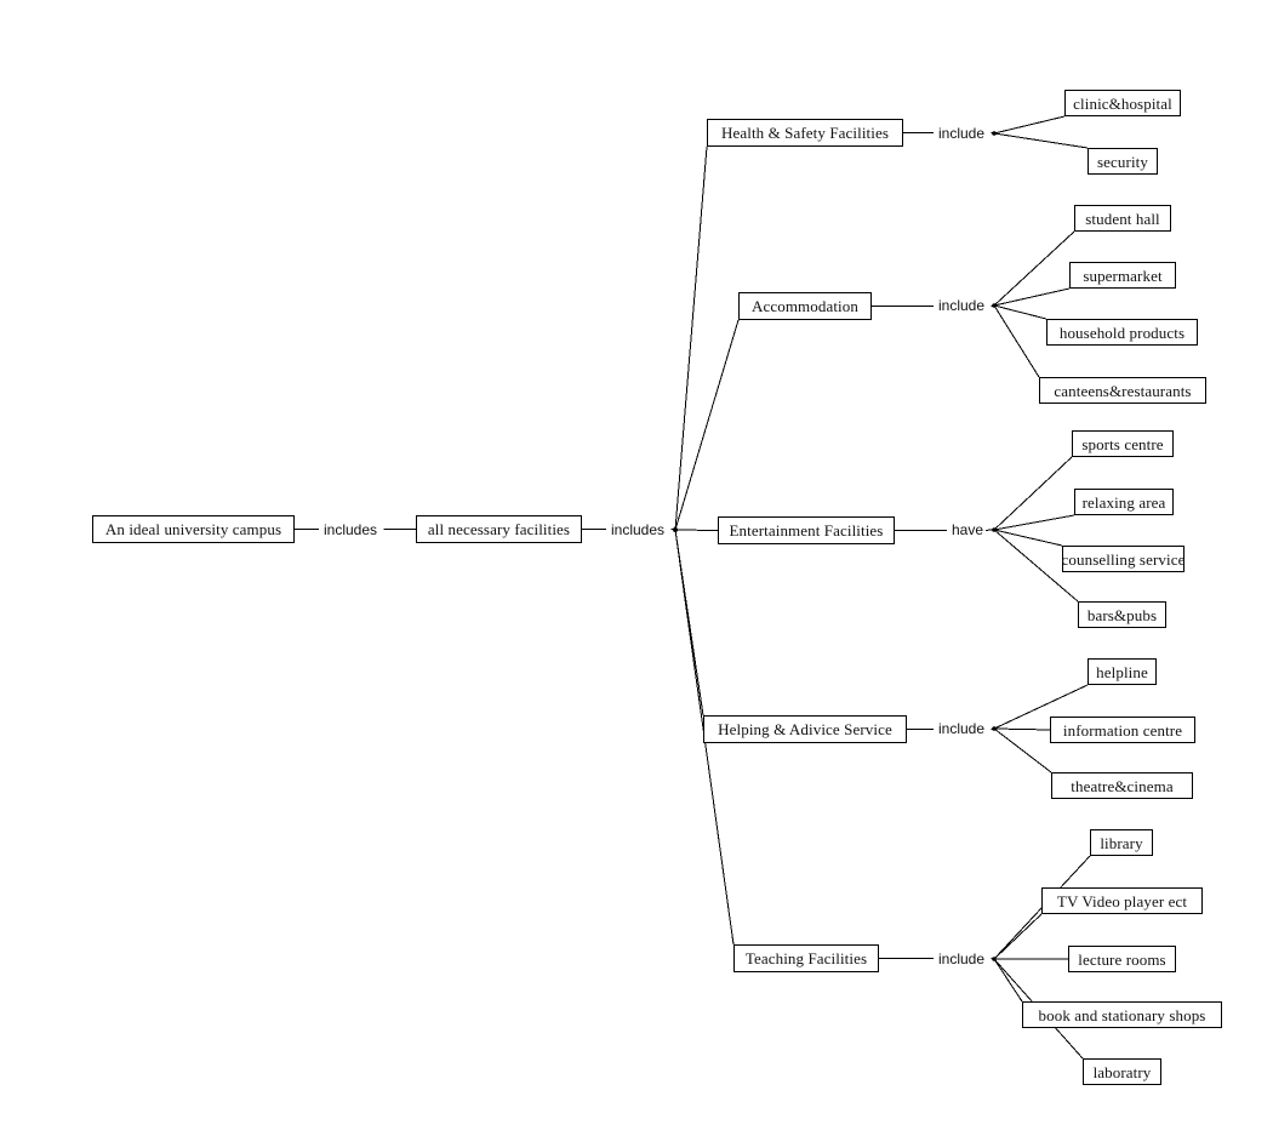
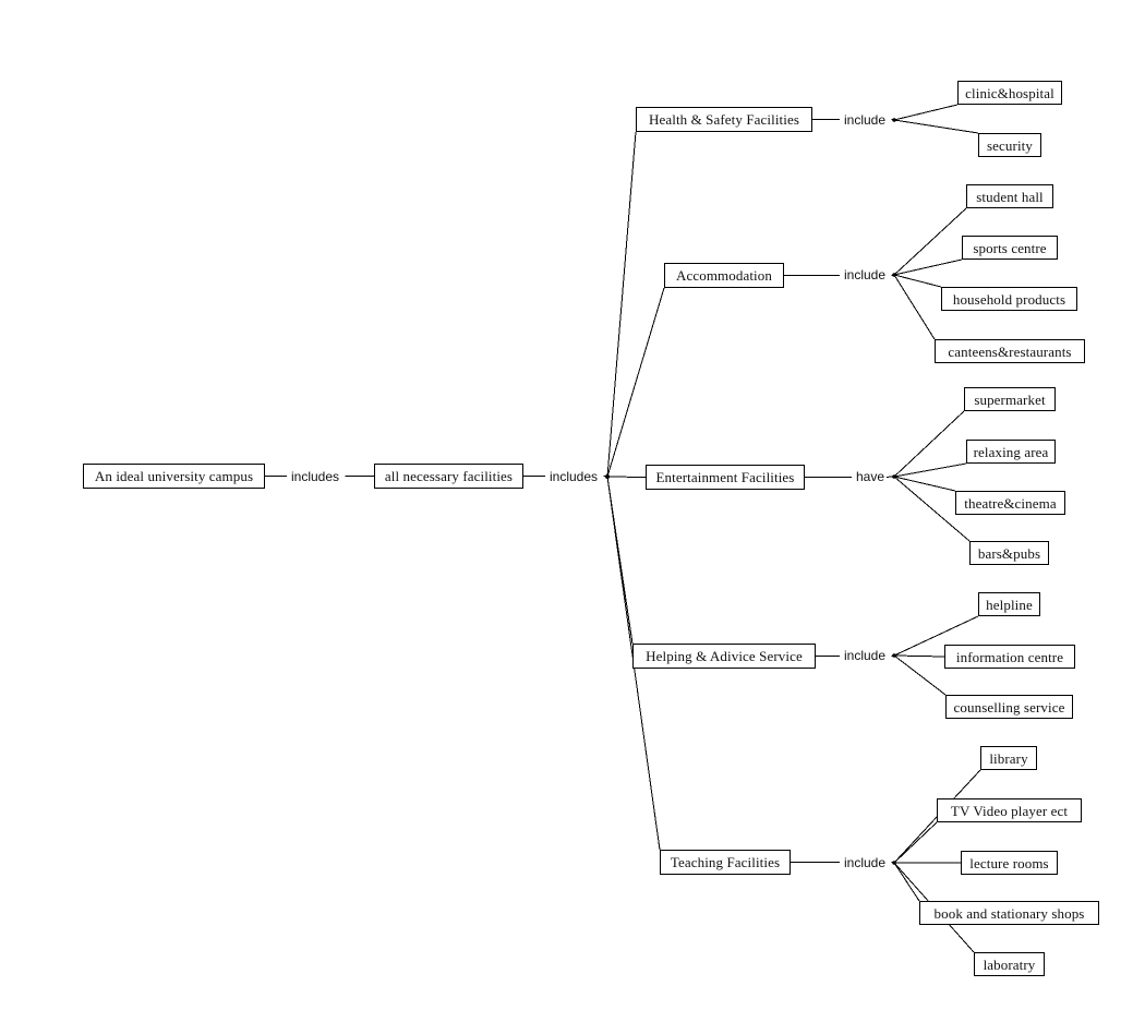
  An ideal university campus
  includes
  all necessary facilities
  includes
  Health & Safety Facilities
  include
  clinic&hospital
  security
  Accommodation
  include
  student hall
- supermarket
+ sports centre
  household products
  canteens&restaurants
  Entertainment Facilities
  have
- sports centre
+ supermarket
  relaxing area
- counselling service
+ theatre&cinema
  bars&pubs
  Helping & Adivice Service
  include
  helpline
  information centre
- theatre&cinema
+ counselling service
  Teaching Facilities
  include
  library
  TV Video player ect
  lecture rooms
  book and stationary shops
  laboratry
